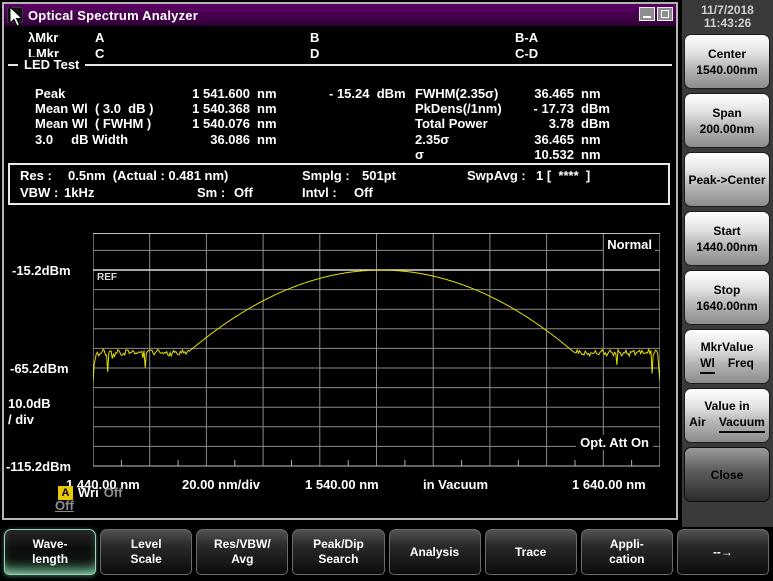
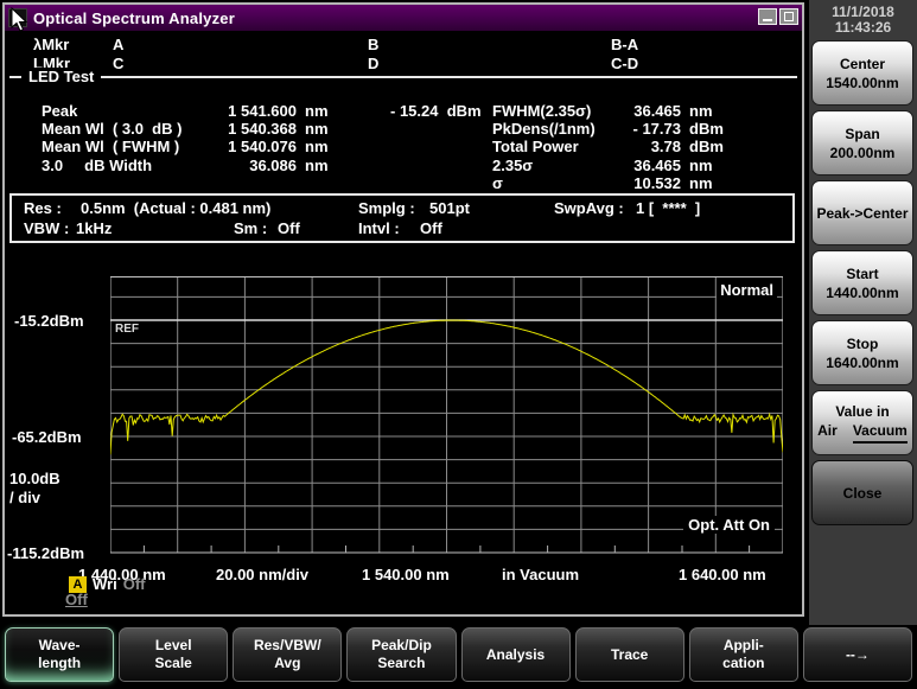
  Optical Spectrum Analyzer
  λMkr
  A
  B
  B-A
  LMkr
  C
  D
  C-D
  LED Test
  Peak
  1 541.600
  nm
  - 15.24 dBm
  Mean Wl ( 3.0 dB )
  1 540.368
  nm
  Mean Wl ( FWHM )
  1 540.076
  nm
  3.0 dB Width
  36.086
  nm
  FWHM(2.35σ)
  36.465
  nm
  PkDens(/1nm)
  - 17.73
  dBm
  Total Power
  3.78
  dBm
  2.35σ
  36.465
  nm
  σ
  10.532
  nm
  Res :
  0.5nm (Actual : 0.481 nm)
  Smplg :
  501pt
  SwpAvg :
  1 [ **** ]
  VBW :
  1kHz
  Sm :
  Off
  Intvl :
  Off
  -15.2dBm
  -65.2dBm
  10.0dB
  / div
  -115.2dBm
  REF
  Normal
  Opt. Att On
  1 440.00 nm
  20.00 nm/div
  1 540.00 nm
  in Vacuum
  1 640.00 nm
  A
  Wri
  Off
  Off
- 11/7/2018
+ 11/1/2018
  11:43:26
  Center
  1540.00nm
  Span
  200.00nm
  Peak->Center
  Start
  1440.00nm
  Stop
  1640.00nm
- MkrValue
- Wl
- Freq
  Value in
  Air
  Vacuum
  Close
  Wave-
  length
  Level
  Scale
  Res/VBW/
  Avg
  Peak/Dip
  Search
  Analysis
  Trace
  Appli-
  cation
  --→
